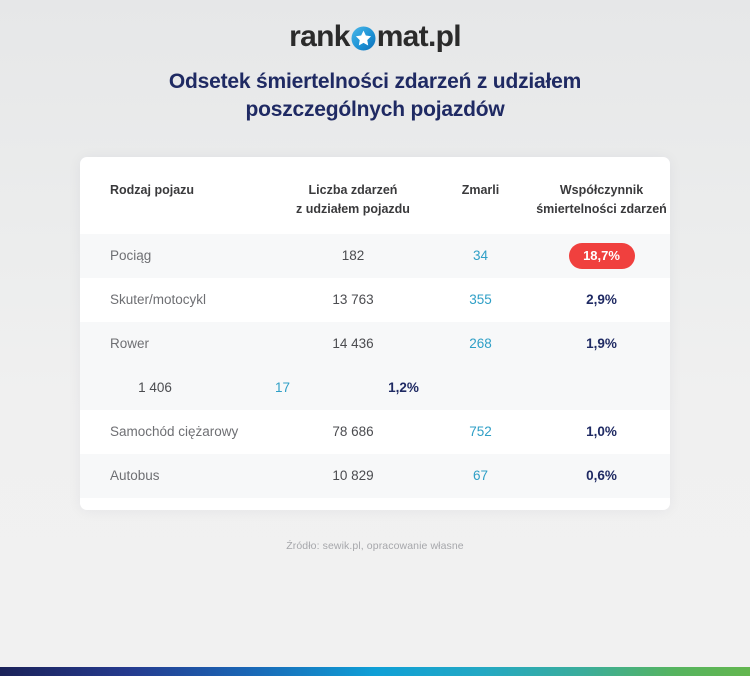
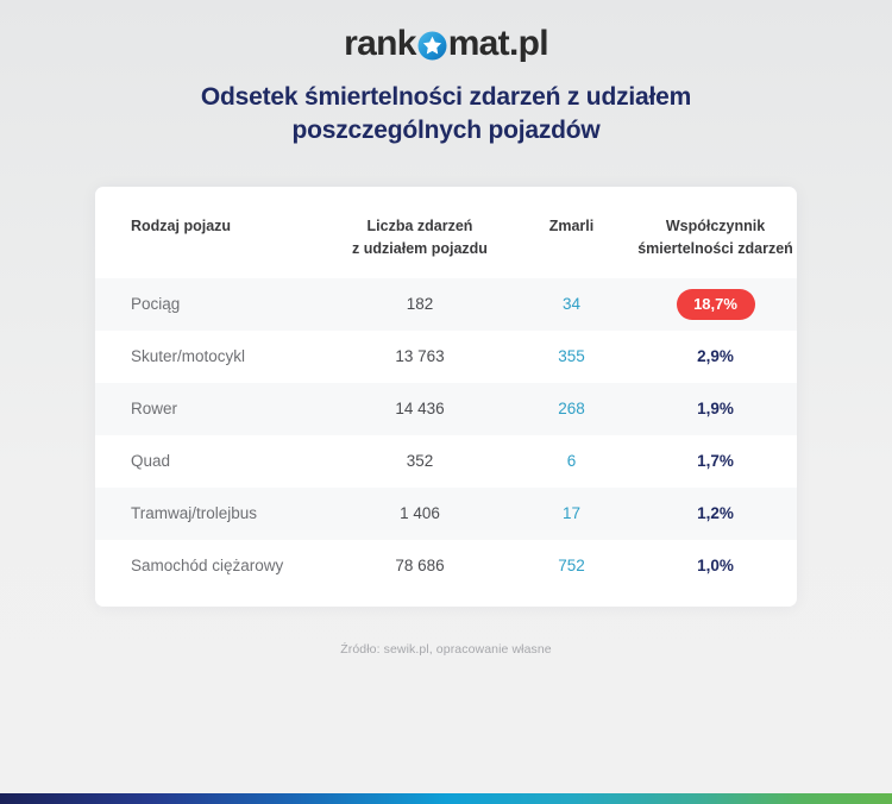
  rank
  mat.pl
  Odsetek śmiertelności zdarzeń z udziałem
  poszczególnych pojazdów
  Rodzaj pojazu
  Liczba zdarzeń
  z udziałem pojazdu
  Zmarli
  Współczynnik
  śmiertelności zdarzeń
  Pociąg
  182
  34
  18,7%
  Skuter/motocykl
  13 763
  355
  2,9%
  Rower
  14 436
  268
  1,9%
+ Quad
+ 352
+ 6
+ 1,7%
+ Tramwaj/trolejbus
  1 406
  17
  1,2%
  Samochód ciężarowy
  78 686
  752
  1,0%
- Autobus
- 10 829
- 67
- 0,6%
  Źródło: sewik.pl, opracowanie własne
